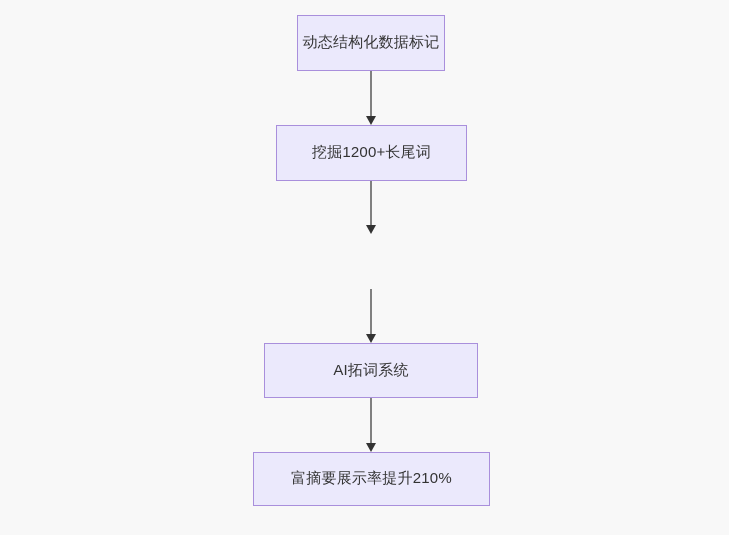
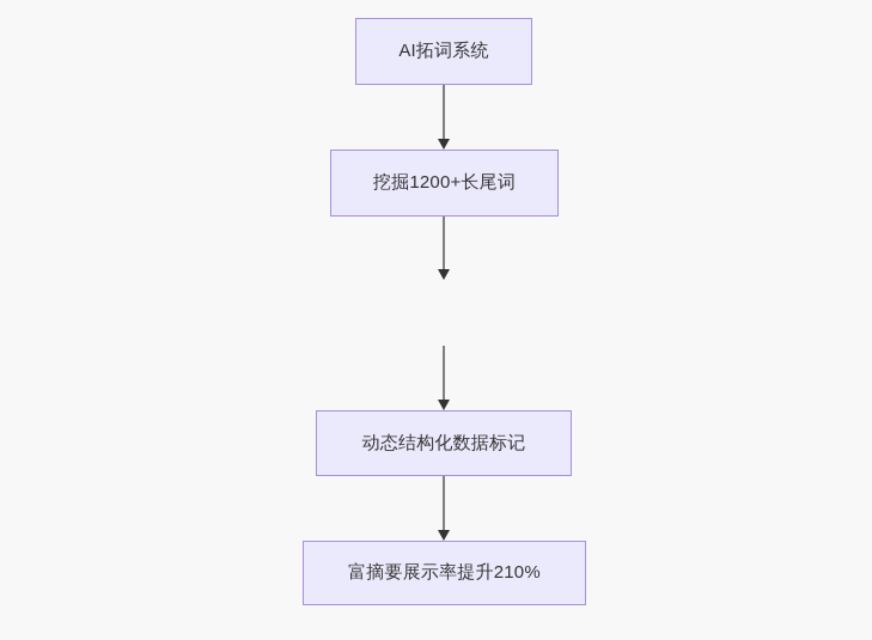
- 动态结构化数据标记
+ AI拓词系统
  挖掘1200+长尾词
- AI拓词系统
+ 动态结构化数据标记
  富摘要展示率提升210%
